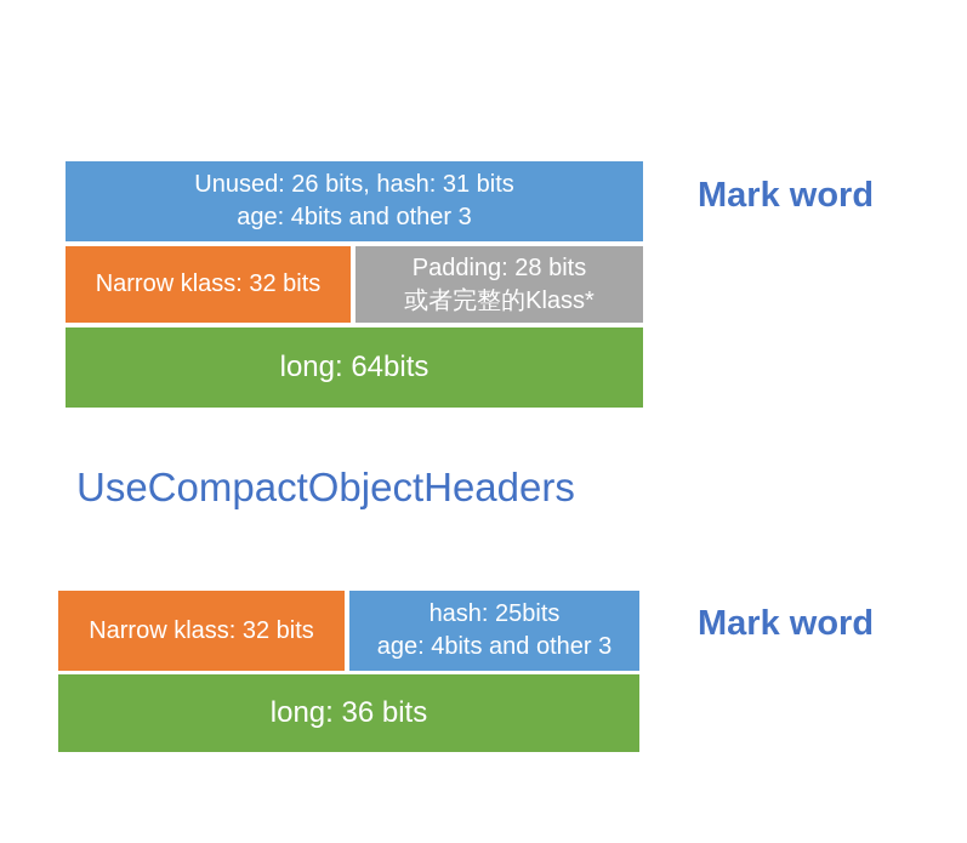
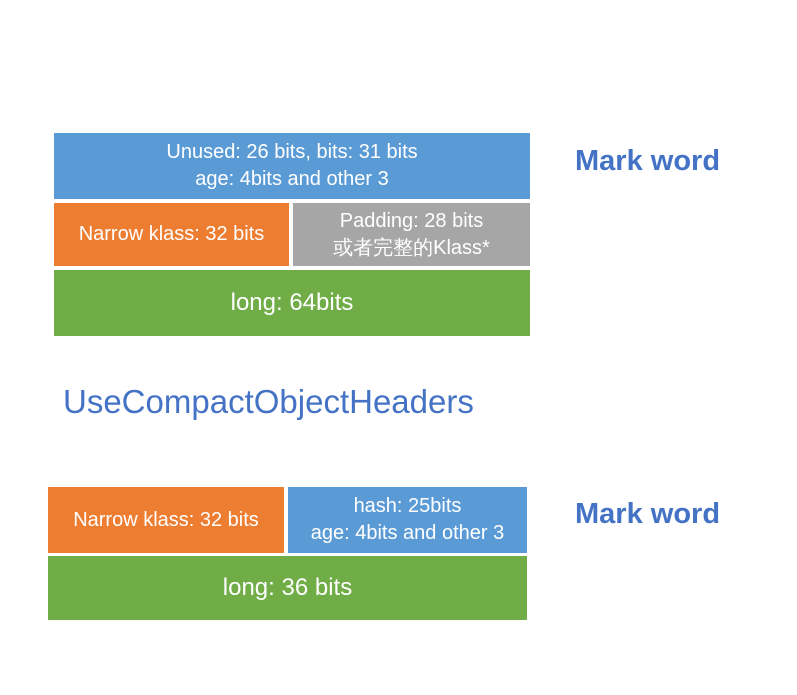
- Unused: 26 bits, hash: 31 bits
+ Unused: 26 bits, bits: 31 bits
  age: 4bits and other 3
  Narrow klass: 32 bits
  Padding: 28 bits
  或者完整的Klass*
  long: 64bits
  Mark word
  UseCompactObjectHeaders
  Narrow klass: 32 bits
  hash: 25bits
  age: 4bits and other 3
  long: 36 bits
  Mark word
